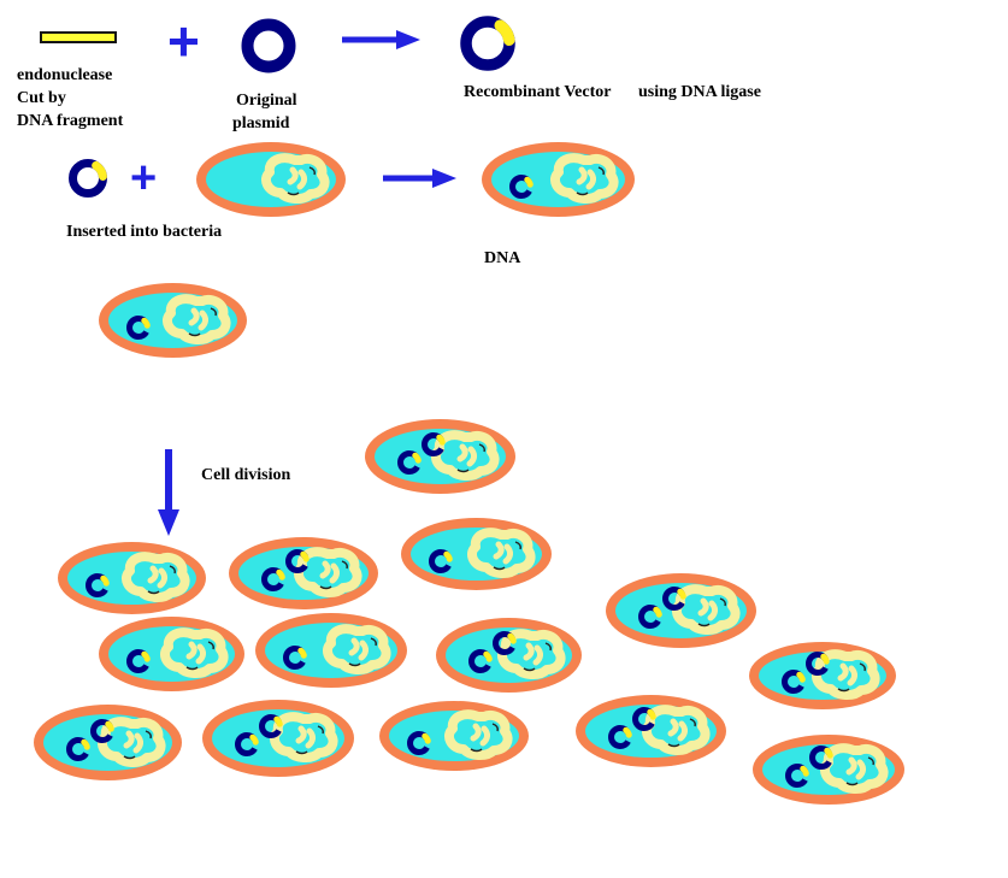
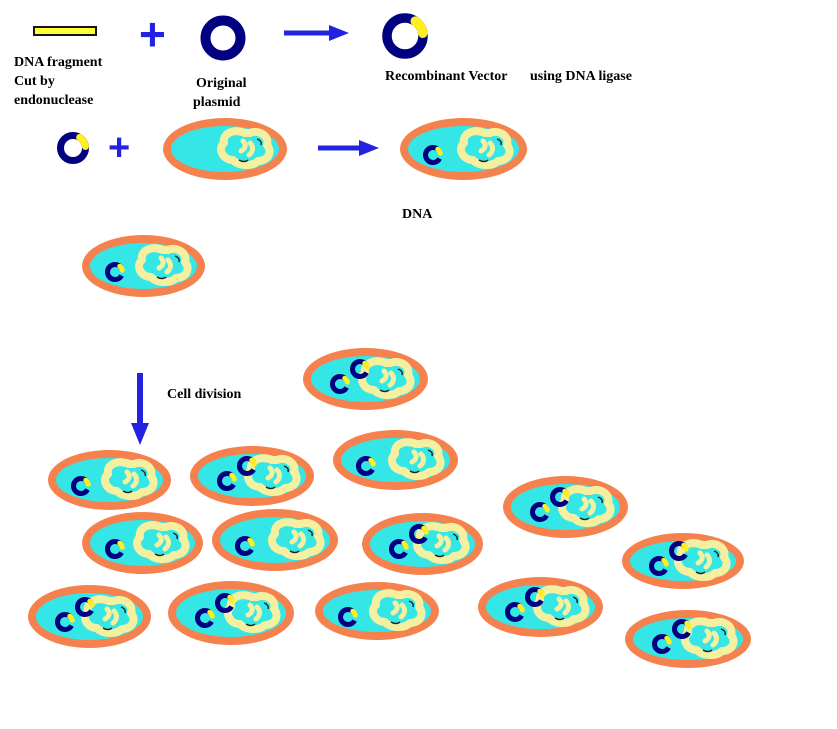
- endonuclease
+ DNA fragment
  Cut by
- DNA fragment
+ endonuclease
  +
  Original
  plasmid
  Recombinant Vector
  using DNA ligase
  +
- Inserted into bacteria
  DNA
  Cell division
